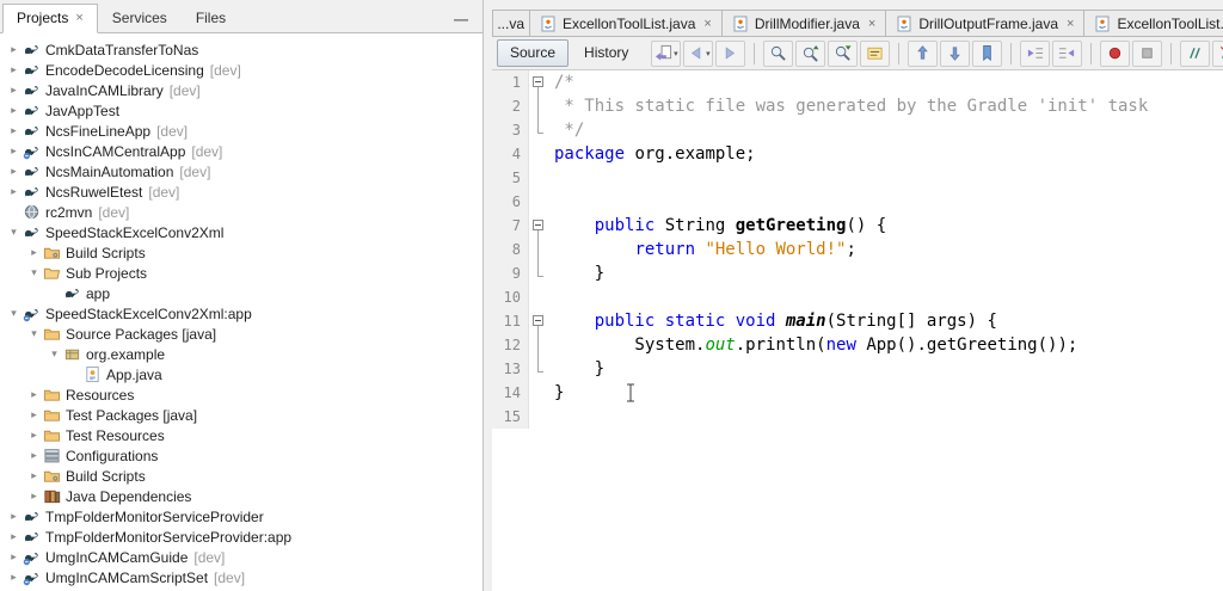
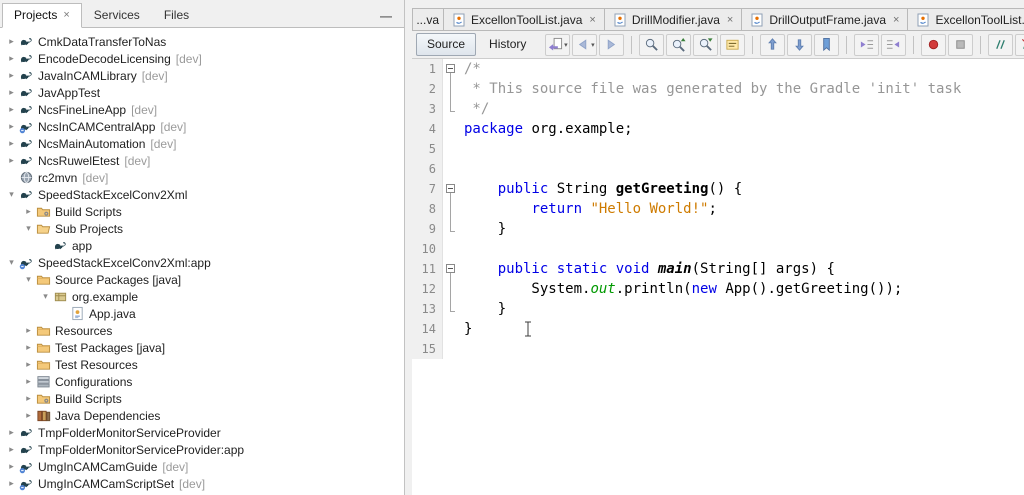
  Projects
  ×
  Services
  Files
  —
  ▸
  CmkDataTransferToNas
  ▸
  EncodeDecodeLicensing
  [dev]
  ▸
  JavaInCAMLibrary
  [dev]
  ▸
  JavAppTest
  ▸
  NcsFineLineApp
  [dev]
  ▸
  NcsInCAMCentralApp
  [dev]
  ▸
  NcsMainAutomation
  [dev]
  ▸
  NcsRuwelEtest
  [dev]
  rc2mvn
  [dev]
  ▾
  SpeedStackExcelConv2Xml
  ▸
  Build Scripts
  ▾
  Sub Projects
  app
  ▾
  SpeedStackExcelConv2Xml:app
  ▾
  Source Packages [java]
  ▾
  org.example
  App.java
  ▸
  Resources
  ▸
  Test Packages [java]
  ▸
  Test Resources
  ▸
  Configurations
  ▸
  Build Scripts
  ▸
  Java Dependencies
  ▸
  TmpFolderMonitorServiceProvider
  ▸
  TmpFolderMonitorServiceProvider:app
  ▸
  UmgInCAMCamGuide
  [dev]
  ▸
  UmgInCAMCamScriptSet
  [dev]
  ...va
  ExcellonToolList.java
  ×
  DrillModifier.java
  ×
  DrillOutputFrame.java
  ×
  ExcellonToolList.
  Source
  History
  1
  /*
  2
- * This static file was generated by the Gradle 'init' task
+ * This source file was generated by the Gradle 'init' task
  3
  */
  4
  package org.example;
  5
  6
  7
  public String getGreeting() {
  8
  return "Hello World!";
  9
  }
  10
  11
  public static void main(String[] args) {
  12
  System.out.println(new App().getGreeting());
  13
  }
  14
  }
  15
